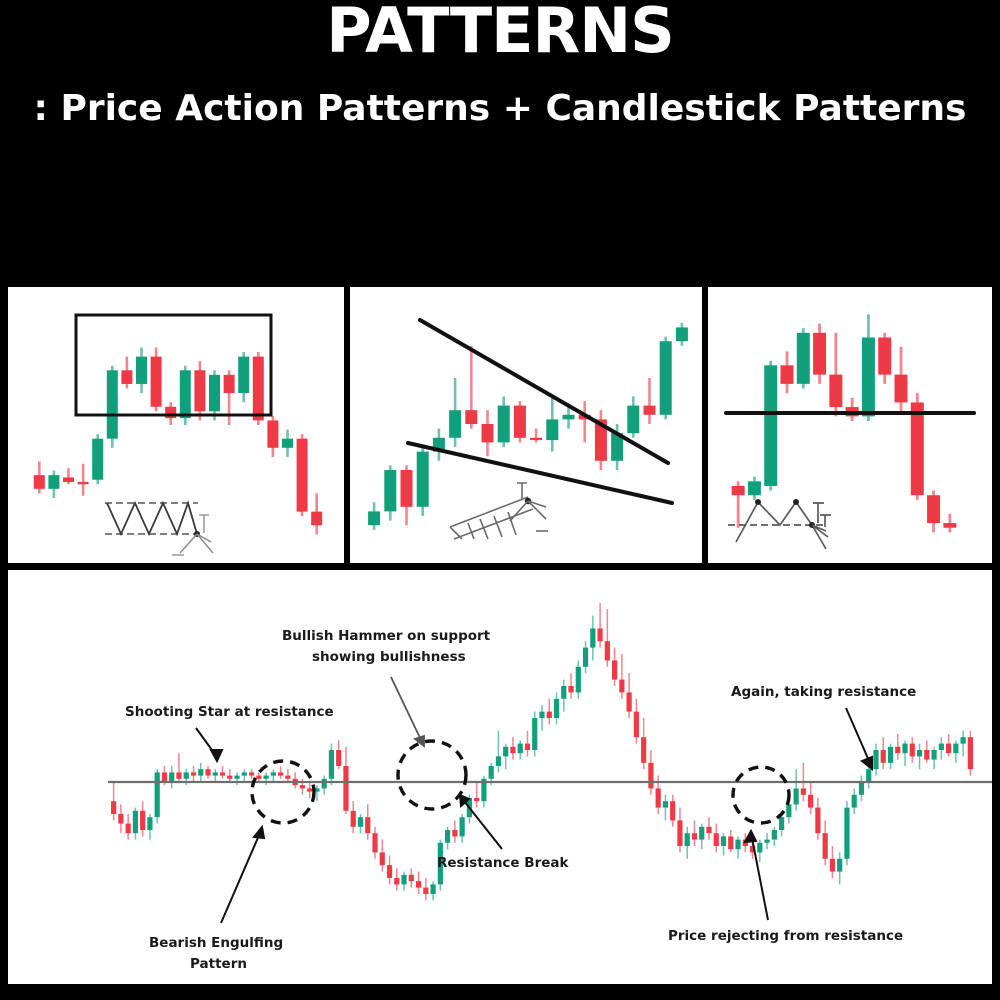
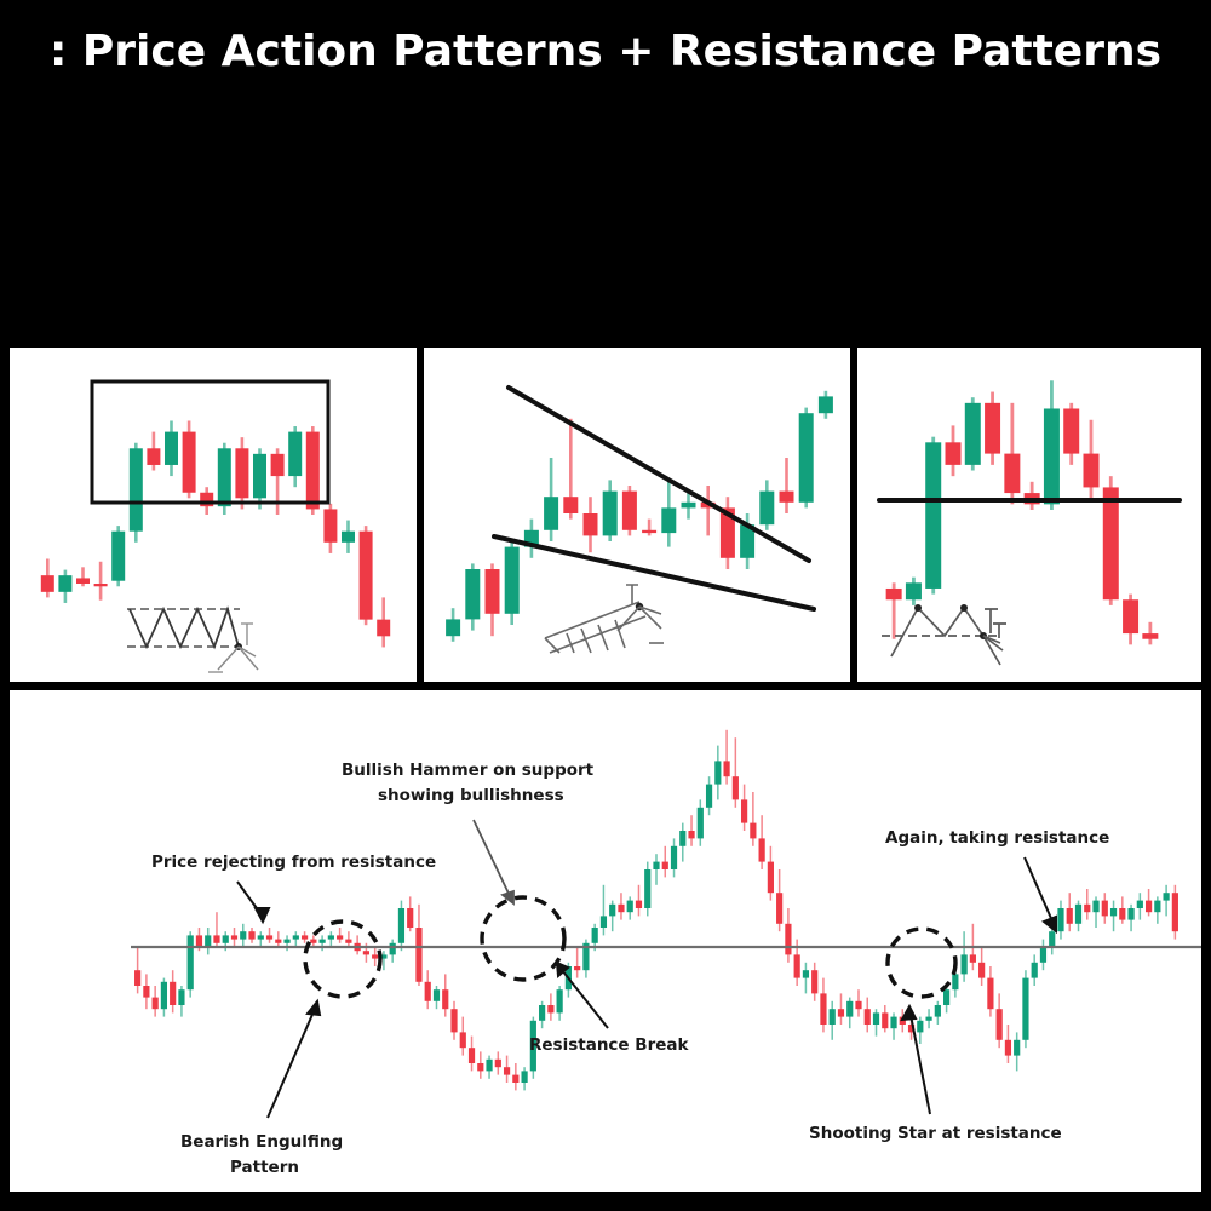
- PATTERNS
- : Price Action Patterns + Candlestick Patterns
+ : Price Action Patterns + Resistance Patterns
- Shooting Star at resistance
+ Price rejecting from resistance
  Bullish Hammer on support
  showing bullishness
  Again, taking resistance
  Bearish Engulfing
  Pattern
  Resistance Break
- Price rejecting from resistance
+ Shooting Star at resistance
